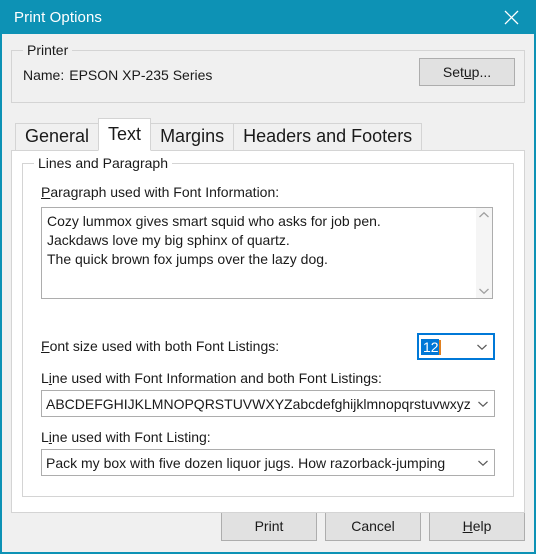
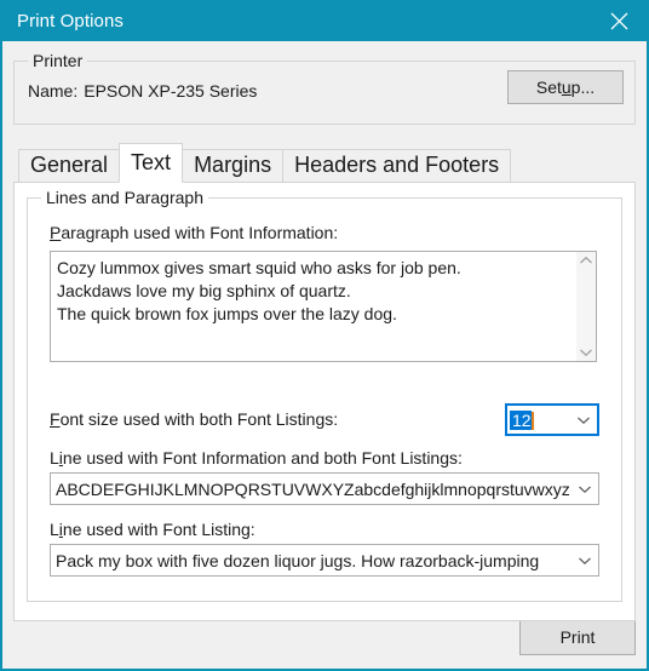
  Print Options
  Printer
  Name: EPSON XP-235 Series
  Setup...
  General
  Text
  Margins
  Headers and Footers
  Lines and Paragraph
  Paragraph used with Font Information:
  Cozy lummox gives smart squid who asks for job pen.
  Jackdaws love my big sphinx of quartz.
  The quick brown fox jumps over the lazy dog.
  Font size used with both Font Listings:
  12
  Line used with Font Information and both Font Listings:
  ABCDEFGHIJKLMNOPQRSTUVWXYZabcdefghijklmnopqrstuvwxyz
  Line used with Font Listing:
  Pack my box with five dozen liquor jugs. How razorback-jumping
  Print
- Cancel
- Help
